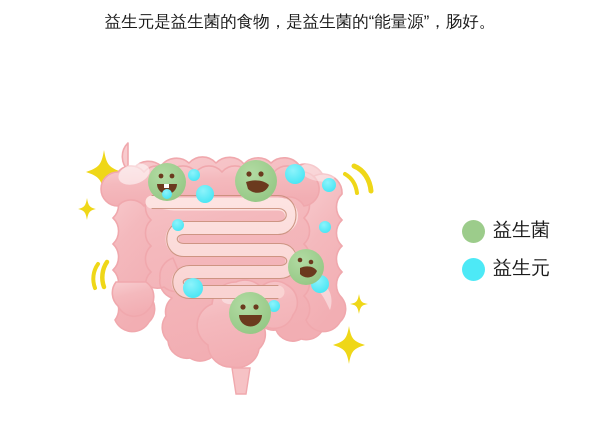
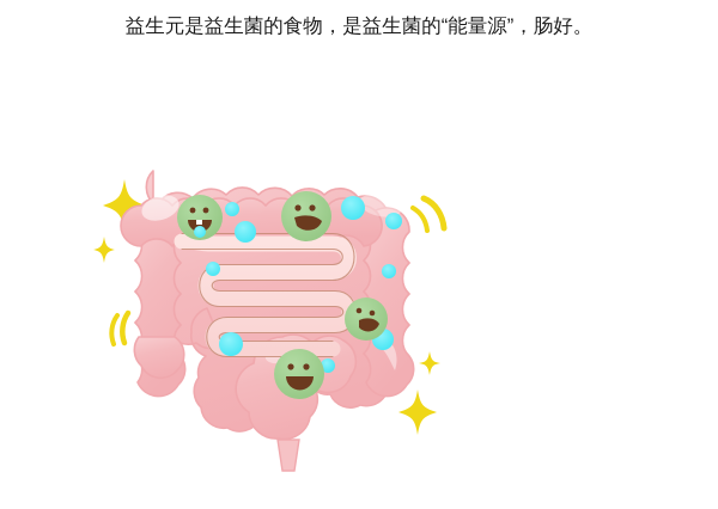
  益生元是益生菌的食物，是益生菌的“能量源”，肠好。
- 益生菌
- 益生元
